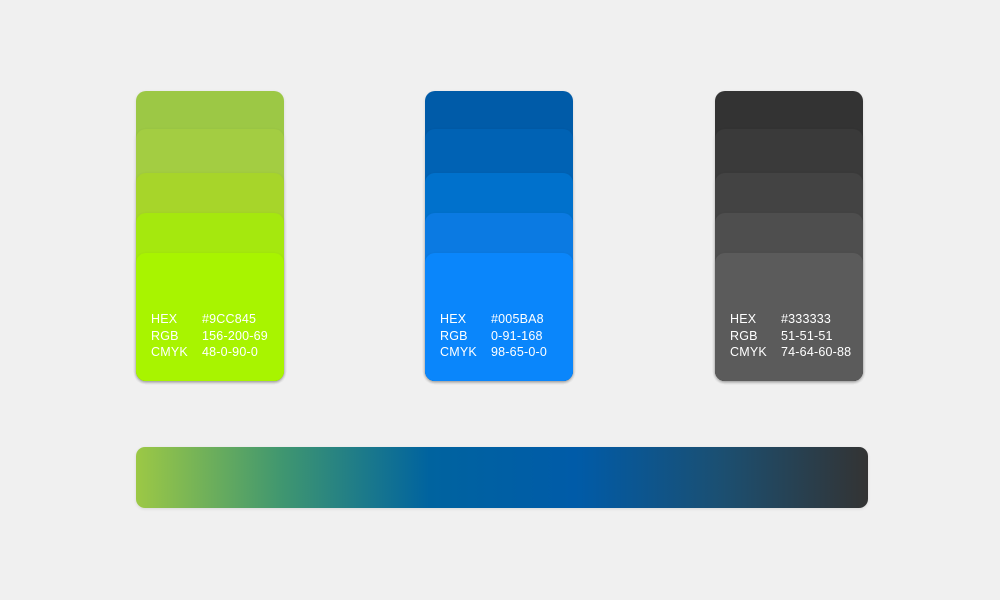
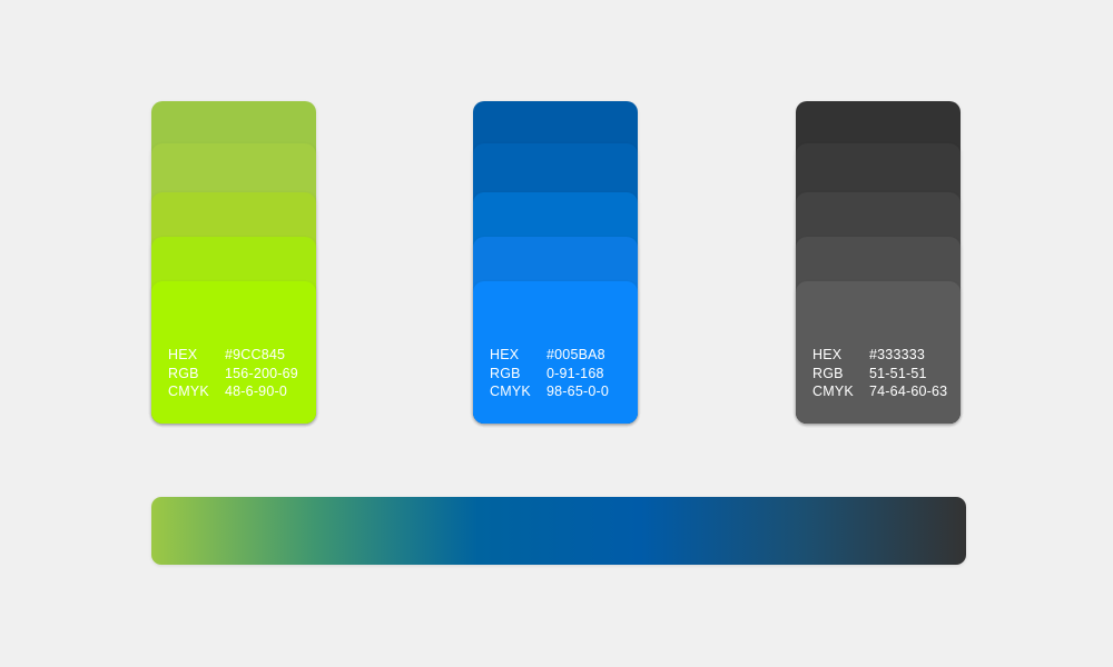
  HEX
  #9CC845
  RGB
  156-200-69
  CMYK
- 48-0-90-0
+ 48-6-90-0
  HEX
  #005BA8
  RGB
  0-91-168
  CMYK
  98-65-0-0
  HEX
  #333333
  RGB
  51-51-51
  CMYK
- 74-64-60-88
+ 74-64-60-63
